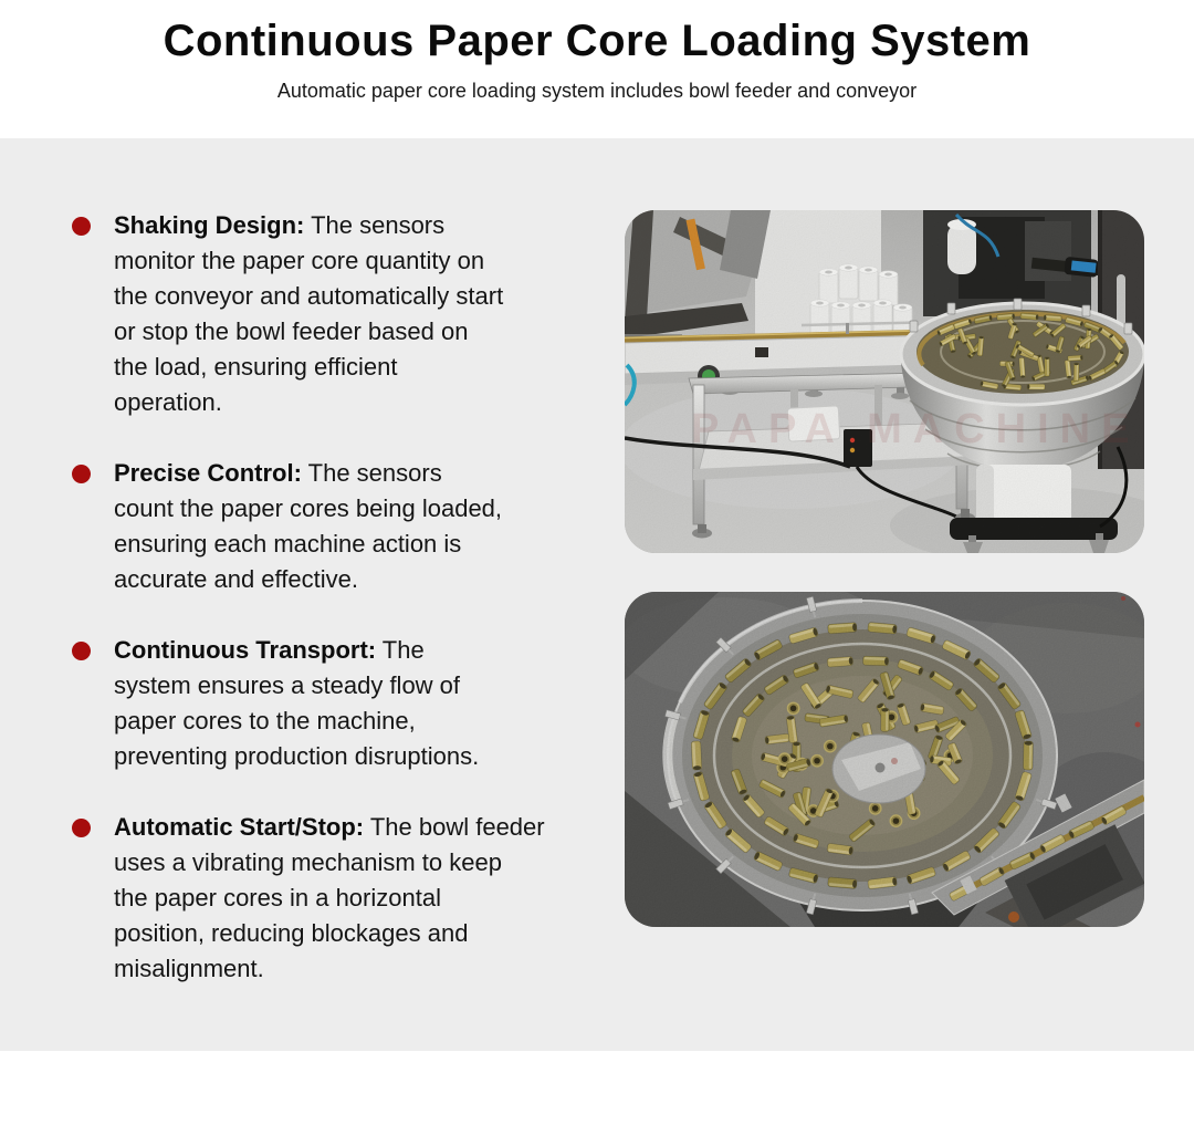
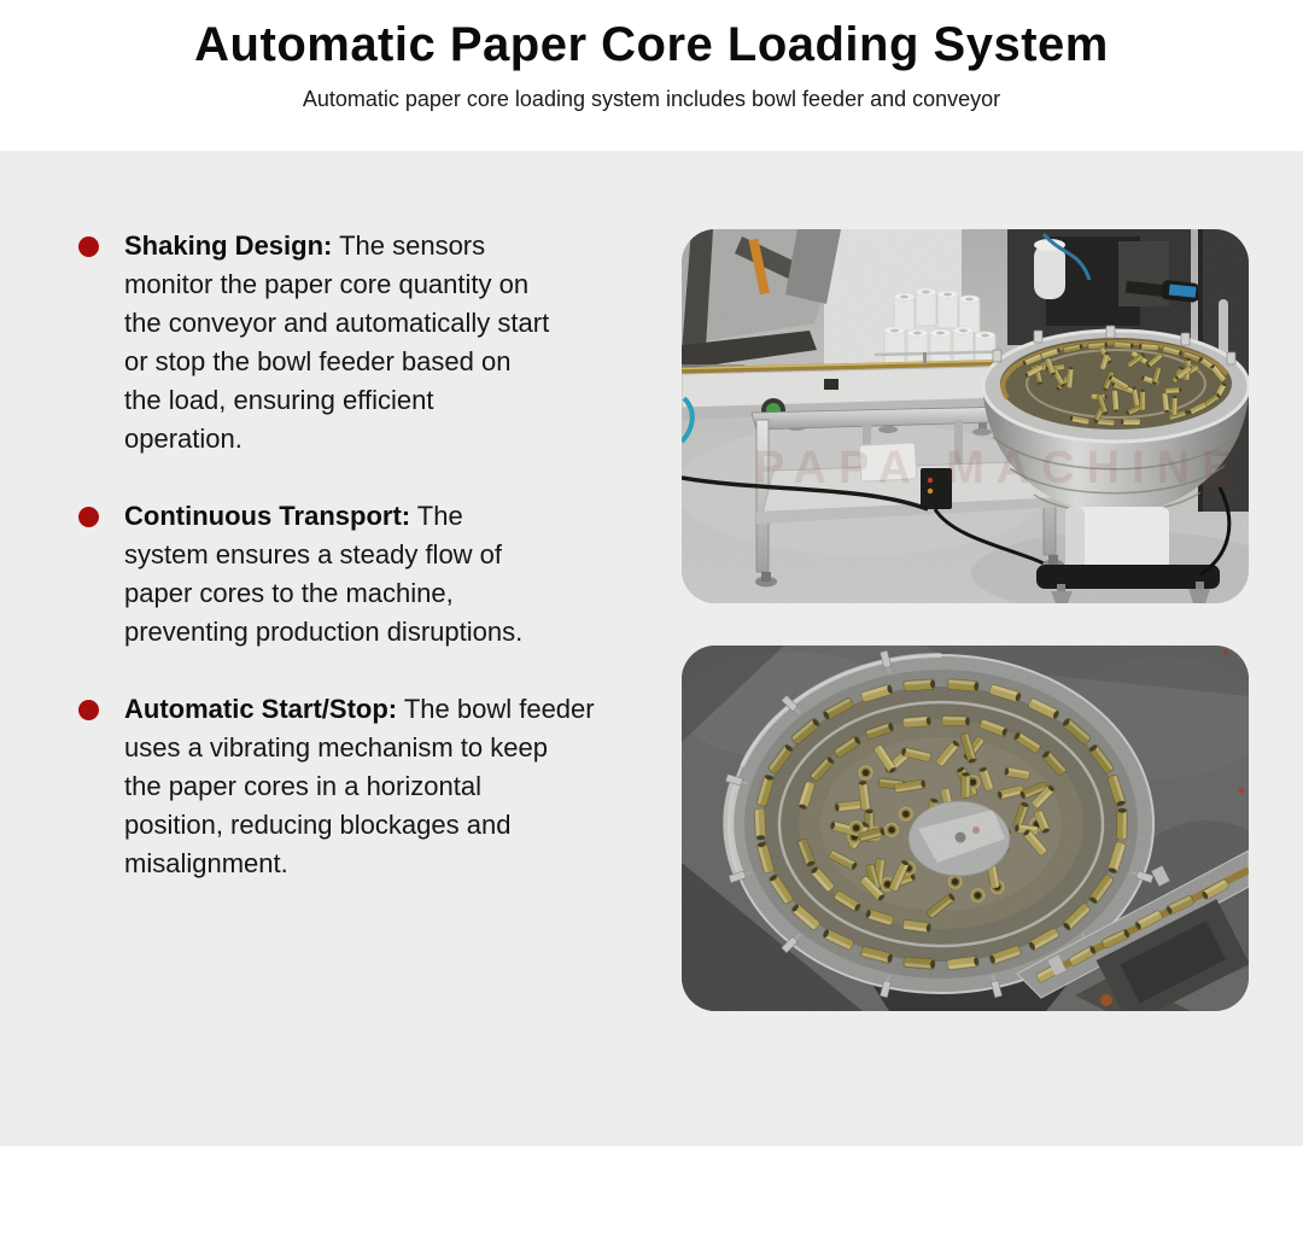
- Continuous Paper Core Loading System
+ Automatic Paper Core Loading System
  Automatic paper core loading system includes bowl feeder and conveyor
  Shaking Design: The sensors
  monitor the paper core quantity on
  the conveyor and automatically start
  or stop the bowl feeder based on
  the load, ensuring efficient
  operation.
- Precise Control: The sensors
- count the paper cores being loaded,
- ensuring each machine action is
- accurate and effective.
  Continuous Transport: The
  system ensures a steady flow of
  paper cores to the machine,
  preventing production disruptions.
  Automatic Start/Stop: The bowl feeder
  uses a vibrating mechanism to keep
  the paper cores in a horizontal
  position, reducing blockages and
  misalignment.
  PAPA MACHINE
